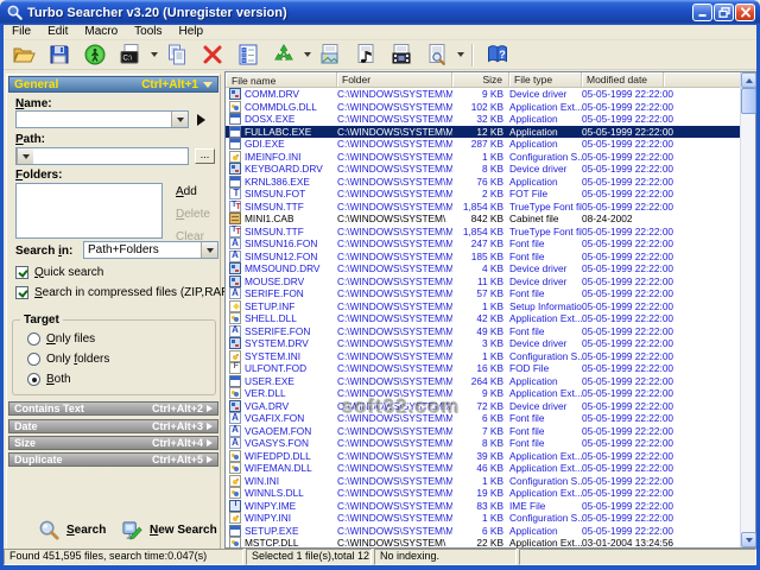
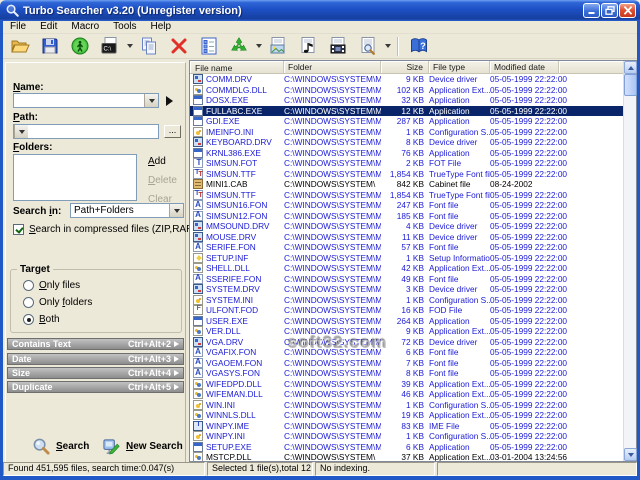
  Turbo Searcher v3.20 (Unregister version)
  File
  Edit
  Macro
  Tools
  Help
  ?
- General
- Ctrl+Alt+1
  Name:
  Path:
  ...
  Folders:
  Add
  Delete
  Clear
  Search in:
  Path+Folders
- Quick search
  Search in compressed files (ZIP,RA
  Target
  Only files
  Only folders
  Both
  Contains Text
  Ctrl+Alt+2
  Date
  Ctrl+Alt+3
  Size
  Ctrl+Alt+4
  Duplicate
  Ctrl+Alt+5
  Search
  New Search
  File name
  Folder
  Size
  File type
  Modified date
  COMM.DRV
  C:\WINDOWS\SYSTEM\M
  9 KB
  Device driver
  05-05-1999 22:22:00
  COMMDLG.DLL
  C:\WINDOWS\SYSTEM\M
  102 KB
  Application Ext...
  05-05-1999 22:22:00
  DOSX.EXE
  C:\WINDOWS\SYSTEM\M
  32 KB
  Application
  05-05-1999 22:22:00
  FULLABC.EXE
  C:\WINDOWS\SYSTEM\M
  12 KB
  Application
  05-05-1999 22:22:00
  GDI.EXE
  C:\WINDOWS\SYSTEM\M
  287 KB
  Application
  05-05-1999 22:22:00
  IMEINFO.INI
  C:\WINDOWS\SYSTEM\M
  1 KB
  Configuration S..
  05-05-1999 22:22:00
  KEYBOARD.DRV
  C:\WINDOWS\SYSTEM\M
  8 KB
  Device driver
  05-05-1999 22:22:00
  KRNL386.EXE
  C:\WINDOWS\SYSTEM\M
  76 KB
  Application
  05-05-1999 22:22:00
  SIMSUN.FOT
  C:\WINDOWS\SYSTEM\M
  2 KB
  FOT File
  05-05-1999 22:22:00
  SIMSUN.TTF
  C:\WINDOWS\SYSTEM\M
  1,854 KB
  TrueType Font fi
  05-05-1999 22:22:00
  MINI1.CAB
  C:\WINDOWS\SYSTEM\
  842 KB
  Cabinet file
  08-24-2002
  SIMSUN.TTF
  C:\WINDOWS\SYSTEM\M
  1,854 KB
  TrueType Font fi
  05-05-1999 22:22:00
  SIMSUN16.FON
  C:\WINDOWS\SYSTEM\M
  247 KB
  Font file
  05-05-1999 22:22:00
  SIMSUN12.FON
  C:\WINDOWS\SYSTEM\M
  185 KB
  Font file
  05-05-1999 22:22:00
  MMSOUND.DRV
  C:\WINDOWS\SYSTEM\M
  4 KB
  Device driver
  05-05-1999 22:22:00
  MOUSE.DRV
  C:\WINDOWS\SYSTEM\M
  11 KB
  Device driver
  05-05-1999 22:22:00
  SERIFE.FON
  C:\WINDOWS\SYSTEM\M
  57 KB
  Font file
  05-05-1999 22:22:00
  SETUP.INF
  C:\WINDOWS\SYSTEM\M
  1 KB
  Setup Informatio
  05-05-1999 22:22:00
  SHELL.DLL
  C:\WINDOWS\SYSTEM\M
  42 KB
  Application Ext...
  05-05-1999 22:22:00
  SSERIFE.FON
  C:\WINDOWS\SYSTEM\M
  49 KB
  Font file
  05-05-1999 22:22:00
  SYSTEM.DRV
  C:\WINDOWS\SYSTEM\M
  3 KB
  Device driver
  05-05-1999 22:22:00
  SYSTEM.INI
  C:\WINDOWS\SYSTEM\M
  1 KB
  Configuration S..
  05-05-1999 22:22:00
  ULFONT.FOD
  C:\WINDOWS\SYSTEM\M
  16 KB
  FOD File
  05-05-1999 22:22:00
  USER.EXE
  C:\WINDOWS\SYSTEM\M
  264 KB
  Application
  05-05-1999 22:22:00
  VER.DLL
  C:\WINDOWS\SYSTEM\M
  9 KB
  Application Ext...
  05-05-1999 22:22:00
  VGA.DRV
  C:\WINDOWS\SYSTEM\M
  72 KB
  Device driver
  05-05-1999 22:22:00
  VGAFIX.FON
  C:\WINDOWS\SYSTEM\M
  6 KB
  Font file
  05-05-1999 22:22:00
  VGAOEM.FON
  C:\WINDOWS\SYSTEM\M
  7 KB
  Font file
  05-05-1999 22:22:00
  VGASYS.FON
  C:\WINDOWS\SYSTEM\M
  8 KB
  Font file
  05-05-1999 22:22:00
  WIFEDPD.DLL
  C:\WINDOWS\SYSTEM\M
  39 KB
  Application Ext...
  05-05-1999 22:22:00
  WIFEMAN.DLL
  C:\WINDOWS\SYSTEM\M
  46 KB
  Application Ext...
  05-05-1999 22:22:00
  WIN.INI
  C:\WINDOWS\SYSTEM\M
  1 KB
  Configuration S..
  05-05-1999 22:22:00
  WINNLS.DLL
  C:\WINDOWS\SYSTEM\M
  19 KB
  Application Ext...
  05-05-1999 22:22:00
  WINPY.IME
  C:\WINDOWS\SYSTEM\M
  83 KB
  IME File
  05-05-1999 22:22:00
  WINPY.INI
  C:\WINDOWS\SYSTEM\M
  1 KB
  Configuration S..
  05-05-1999 22:22:00
  SETUP.EXE
  C:\WINDOWS\SYSTEM\M
  6 KB
  Application
  05-05-1999 22:22:00
  MSTCP.DLL
  C:\WINDOWS\SYSTEM\
- 22 KB
+ 37 KB
  Application Ext...
  03-01-2004 13:24:56
  soft32.com
  Found 451,595 files, search time:0.047(s)
  Selected 1 file(s),total 12
  No indexing.
